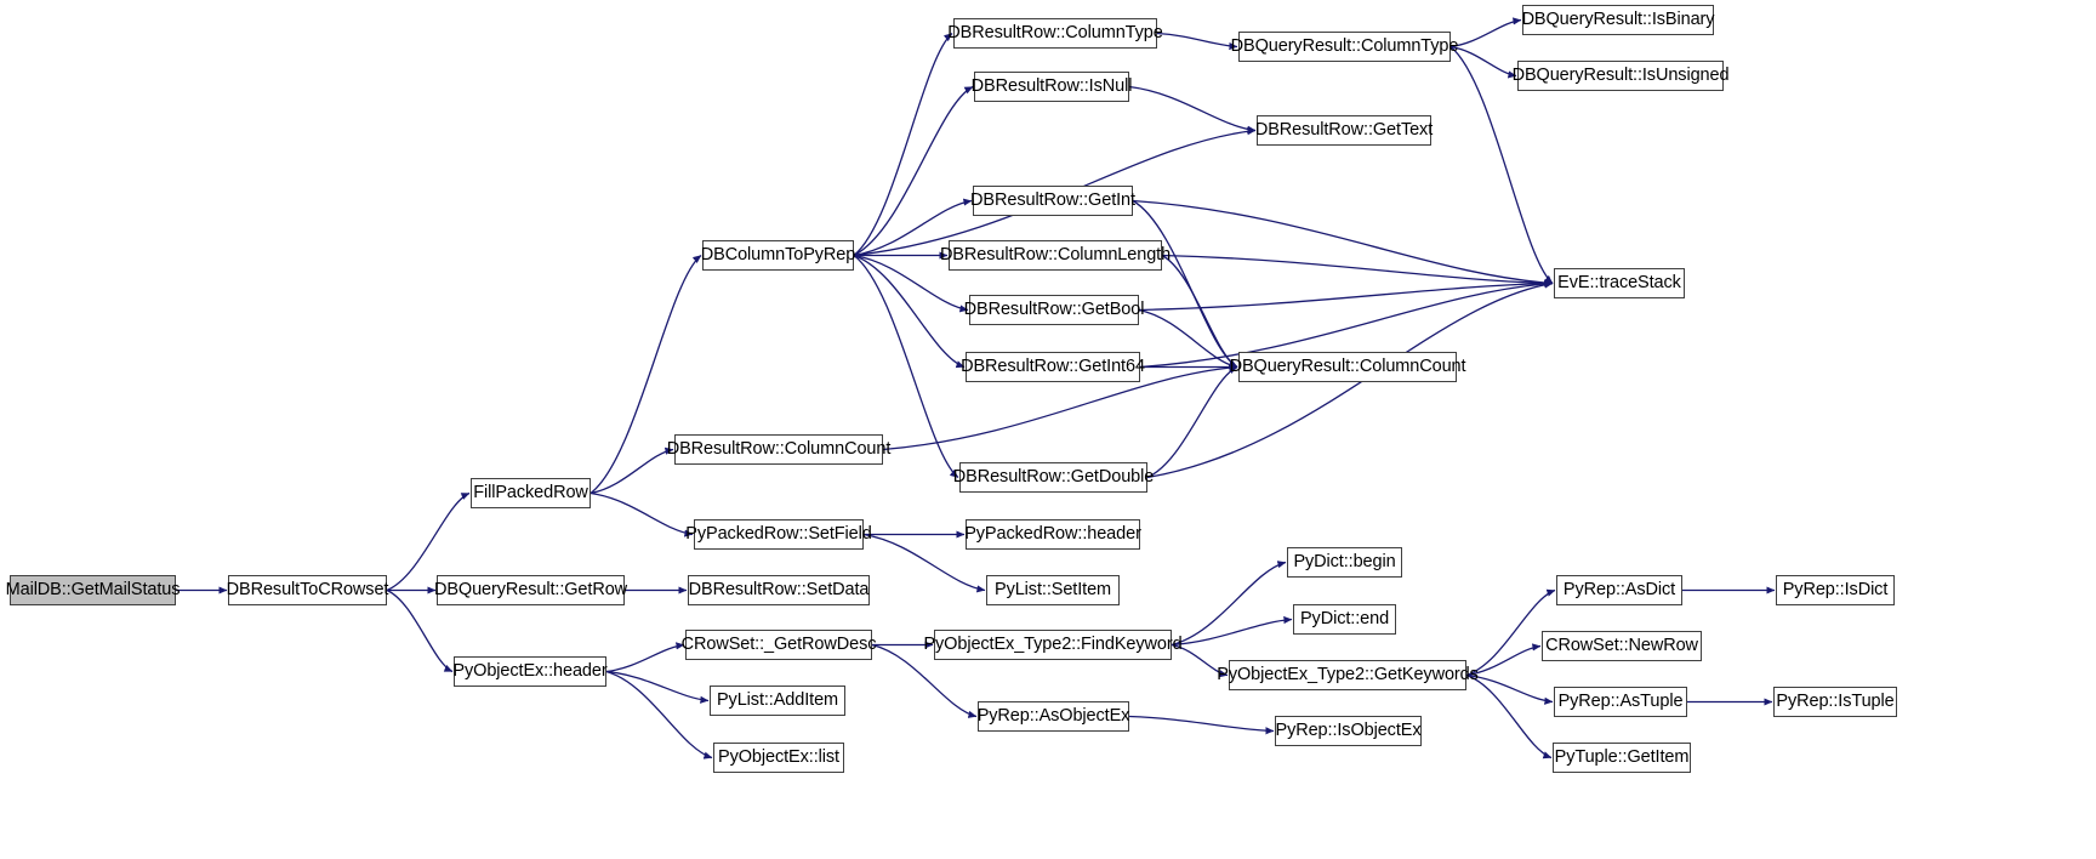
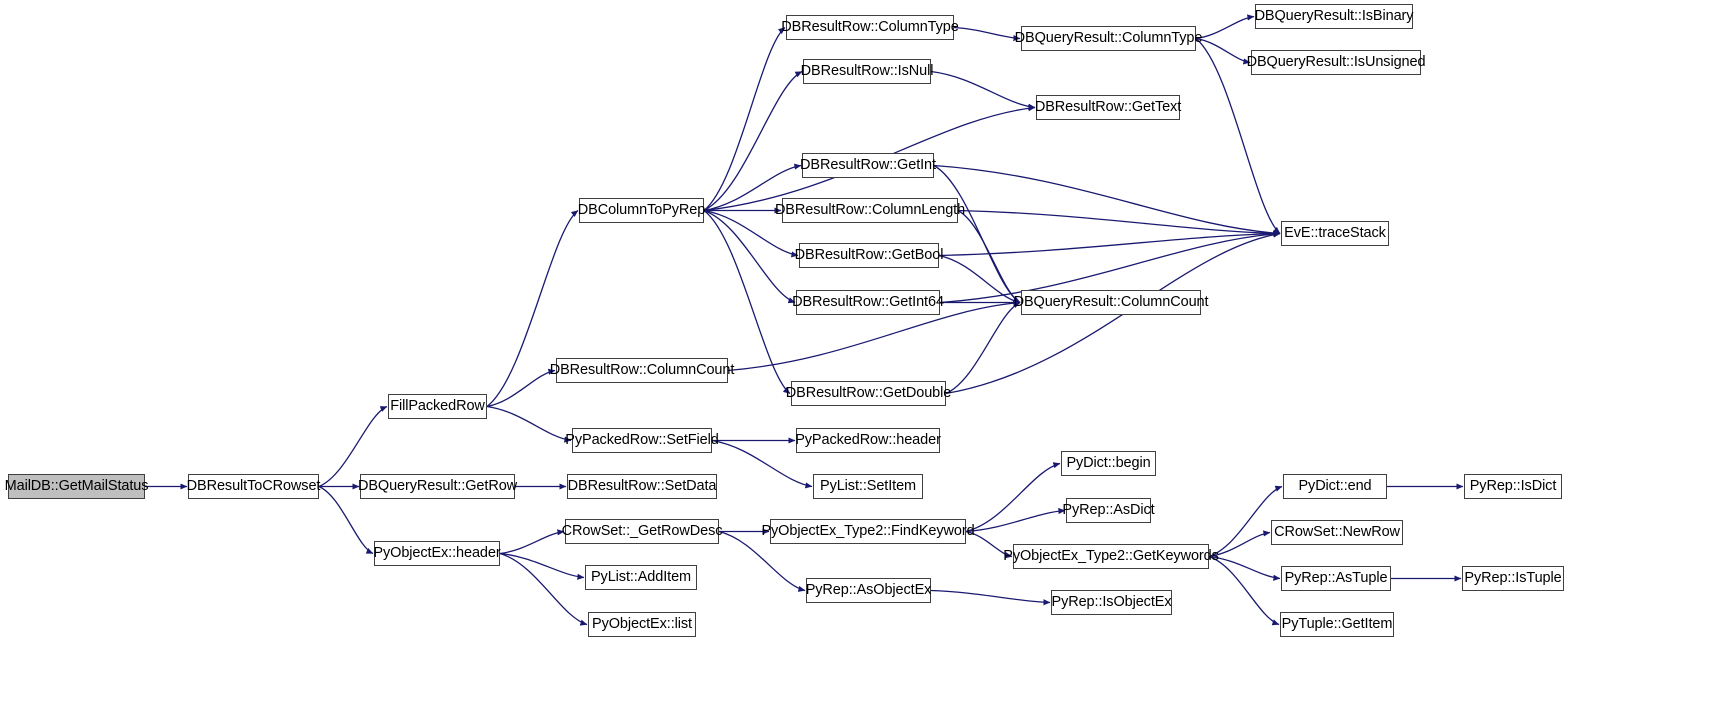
  MailDB::GetMailStatus
  DBResultToCRowset
  FillPackedRow
  DBQueryResult::GetRow
  PyObjectEx::header
  DBColumnToPyRep
  DBResultRow::ColumnCount
  PyPackedRow::SetField
  DBResultRow::SetData
  CRowSet::_GetRowDesc
  PyList::AddItem
  PyObjectEx::list
  DBResultRow::ColumnType
  DBResultRow::IsNull
  DBResultRow::GetInt
  DBResultRow::ColumnLength
  DBResultRow::GetBool
  DBResultRow::GetInt64
  DBResultRow::GetDouble
  PyPackedRow::header
  PyList::SetItem
  PyObjectEx_Type2::FindKeyword
  PyRep::AsObjectEx
  DBQueryResult::ColumnType
  DBResultRow::GetText
  DBQueryResult::ColumnCount
  PyDict::begin
- PyDict::end
+ PyRep::AsDict
  PyObjectEx_Type2::GetKeywords
  PyRep::IsObjectEx
  DBQueryResult::IsBinary
  DBQueryResult::IsUnsigned
  EvE::traceStack
- PyRep::AsDict
+ PyDict::end
  CRowSet::NewRow
  PyRep::AsTuple
  PyTuple::GetItem
  PyRep::IsDict
  PyRep::IsTuple
